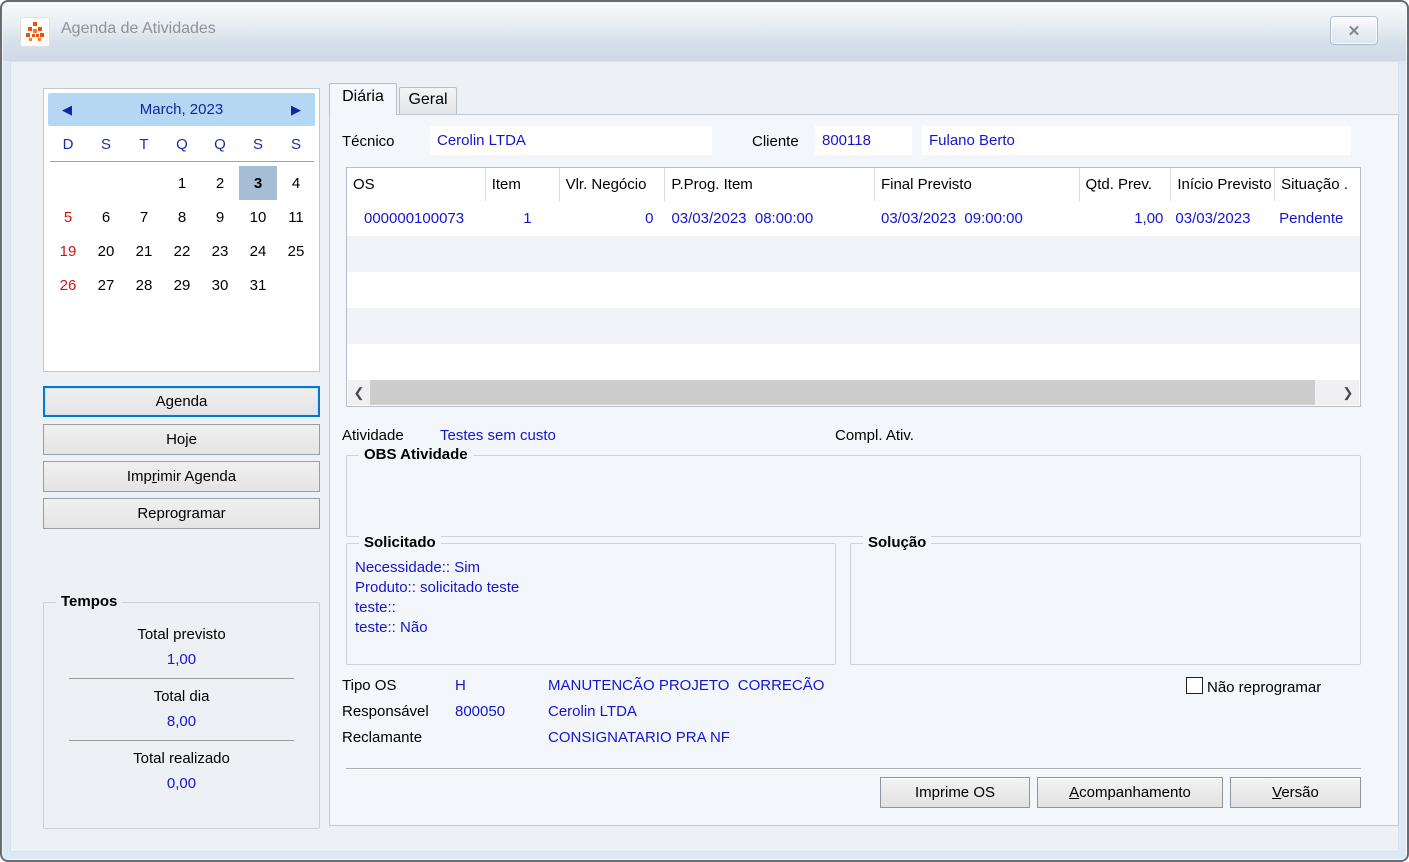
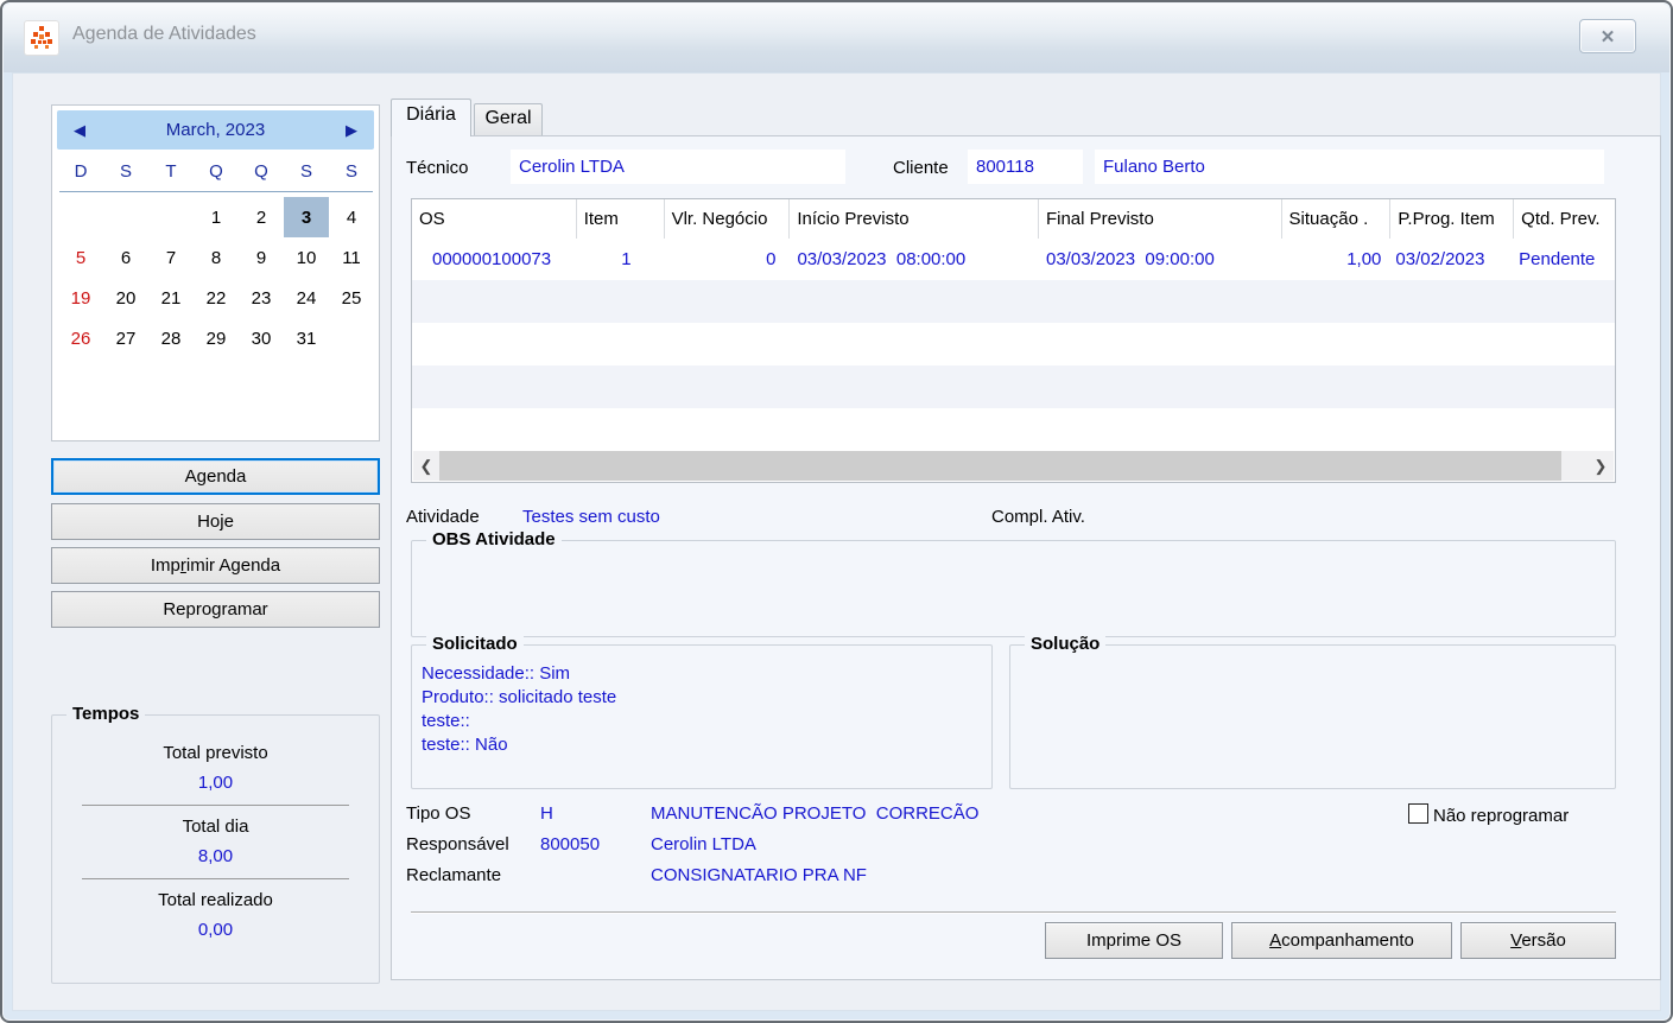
  Agenda de Atividades
  ✕
  ◀
  March, 2023
  ▶
  D
  S
  T
  Q
  Q
  S
  S
  1
  2
  3
  4
  5
  6
  7
  8
  9
  10
  11
  19
  20
  21
  22
  23
  24
  25
  26
  27
  28
  29
  30
  31
  Agenda
  Hoje
  Imprimir Agenda
  Reprogramar
  Tempos
  Total previsto
  1,00
  Total dia
  8,00
  Total realizado
  0,00
  Diária
  Geral
  Técnico
  Cerolin LTDA
  Cliente
  800118
  Fulano Berto
  OS
  Item
  Vlr. Negócio
- P.Prog. Item
+ Início Previsto
  Final Previsto
- Qtd. Prev.
+ Situação .
- Início Previsto
+ P.Prog. Item
- Situação .
+ Qtd. Prev.
  000000100073
  1
  0
  03/03/2023 08:00:00
  03/03/2023 09:00:00
  1,00
- 03/03/2023
+ 03/02/2023
  Pendente
  ❮
  ❯
  Atividade
  Testes sem custo
  Compl. Ativ.
  OBS Atividade
  Solicitado
  Necessidade:: Sim
  Produto:: solicitado teste
  teste::
  teste:: Não
  Solução
  Tipo OS
  H
  MANUTENCÃO PROJETO CORRECÃO
  Responsável
  800050
  Cerolin LTDA
  Reclamante
  CONSIGNATARIO PRA NF
  Não reprogramar
  Imprime OS
  Acompanhamento
  Versão
